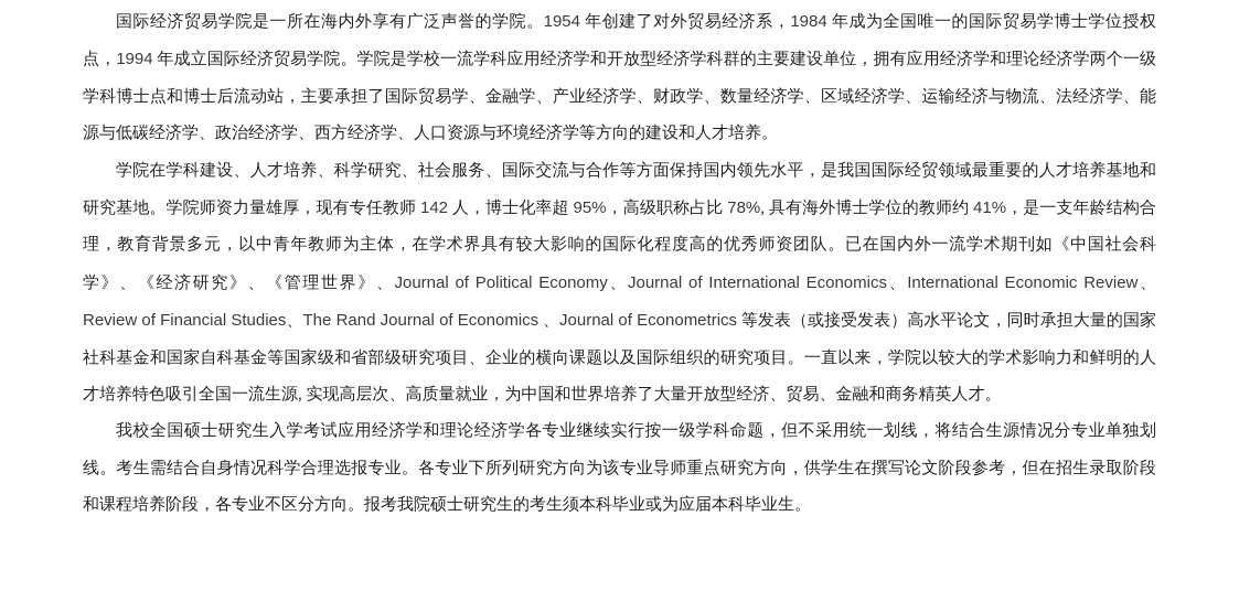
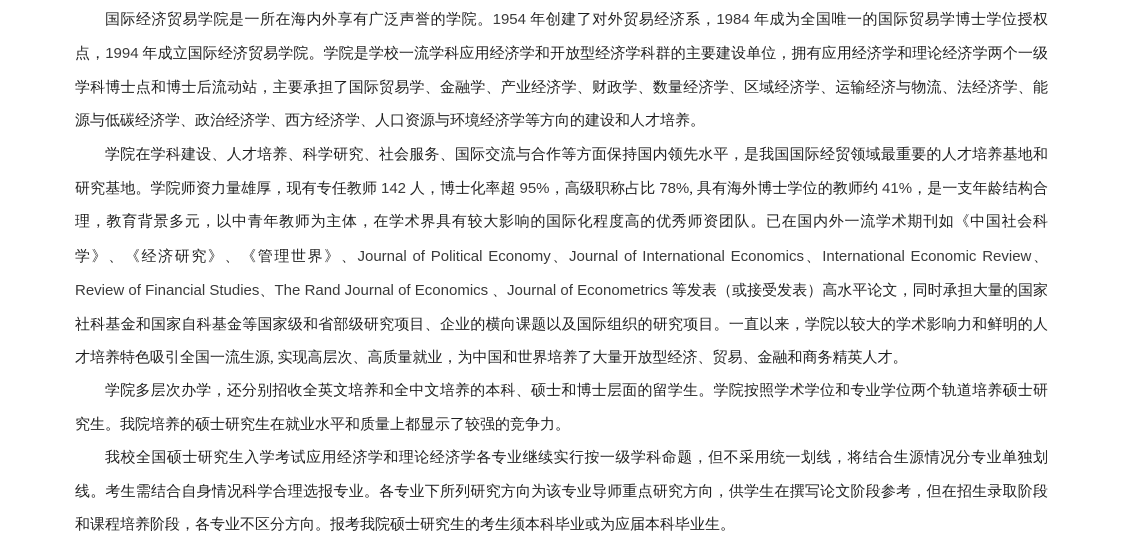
  国际经济贸易学院是一所在海内外享有广泛声誉的学院。1954 年创建了对外贸易经济系，1984 年成为全国唯一的国际贸易学博士学位授权点，1994 年成立国际经济贸易学院。学院是学校一流学科应用经济学和开放型经济学科群的主要建设单位，拥有应用经济学和理论经济学两个一级学科博士点和博士后流动站，主要承担了国际贸易学、金融学、产业经济学、财政学、数量经济学、区域经济学、运输经济与物流、法经济学、能源与低碳经济学、政治经济学、西方经济学、人口资源与环境经济学等方向的建设和人才培养。
  学院在学科建设、人才培养、科学研究、社会服务、国际交流与合作等方面保持国内领先水平，是我国国际经贸领域最重要的人才培养基地和研究基地。学院师资力量雄厚，现有专任教师 142 人，博士化率超 95%，高级职称占比 78%, 具有海外博士学位的教师约 41%，是一支年龄结构合理，教育背景多元，以中青年教师为主体，在学术界具有较大影响的国际化程度高的优秀师资团队。已在国内外一流学术期刊如《中国社会科学》、《经济研究》、《管理世界》、Journal of Political Economy、Journal of International Economics、International Economic Review、Review of Financial Studies、The Rand Journal of Economics 、Journal of Econometrics 等发表（或接受发表）高水平论文，同时承担大量的国家社科基金和国家自科基金等国家级和省部级研究项目、企业的横向课题以及国际组织的研究项目。一直以来，学院以较大的学术影响力和鲜明的人才培养特色吸引全国一流生源, 实现高层次、高质量就业，为中国和世界培养了大量开放型经济、贸易、金融和商务精英人才。
+ 学院多层次办学，还分别招收全英文培养和全中文培养的本科、硕士和博士层面的留学生。学院按照学术学位和专业学位两个轨道培养硕士研究生。我院培养的硕士研究生在就业水平和质量上都显示了较强的竞争力。
  我校全国硕士研究生入学考试应用经济学和理论经济学各专业继续实行按一级学科命题，但不采用统一划线，将结合生源情况分专业单独划线。考生需结合自身情况科学合理选报专业。各专业下所列研究方向为该专业导师重点研究方向，供学生在撰写论文阶段参考，但在招生录取阶段和课程培养阶段，各专业不区分方向。报考我院硕士研究生的考生须本科毕业或为应届本科毕业生。
